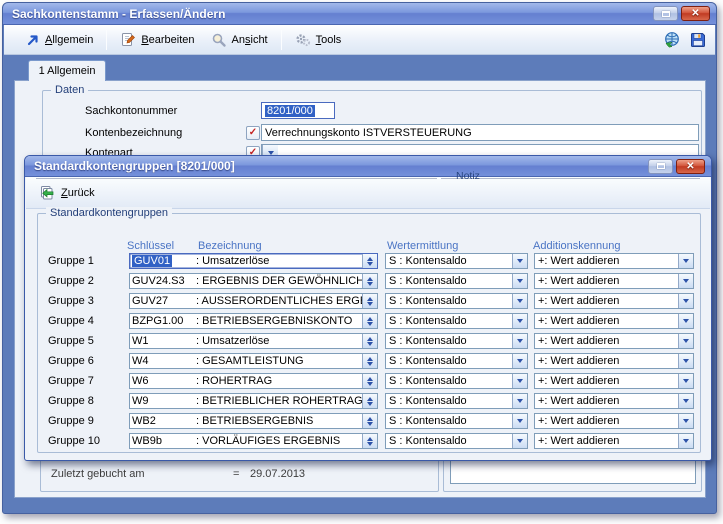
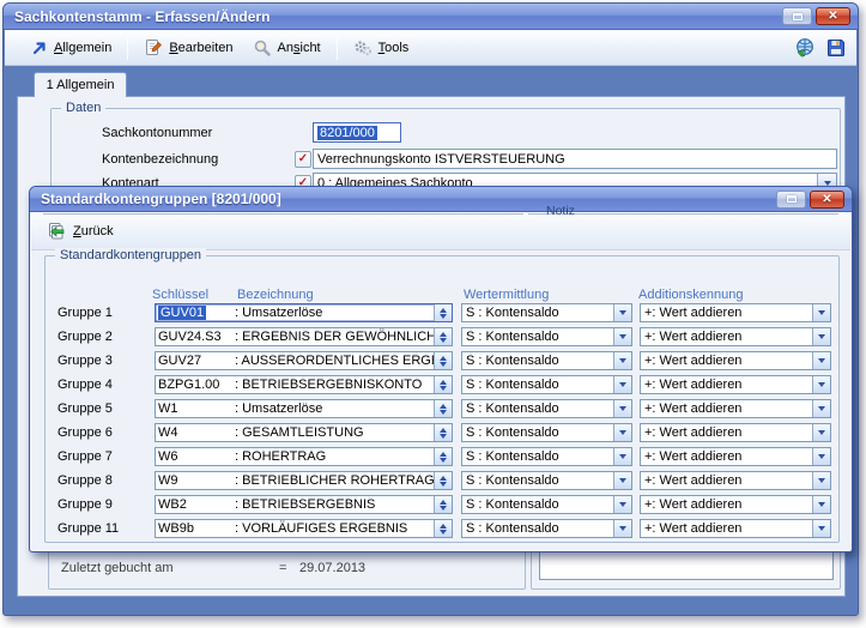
  Sachkontenstamm - Erfassen/Ändern
  Allgemein
  Bearbeiten
  Ansicht
  Tools
  1 Allgemein
  Daten
  Sachkontonummer
  8201/000
  Kontenbezeichnung
  Verrechnungskonto ISTVERSTEUERUNG
  Kontenart
+ 0 : Allgemeines Sachkonto
  Zuletzt gebucht am
  =
  29.07.2013
  Standardkontengruppen [8201/000]
  Zurück
  Standardkontengruppen
  Schlüssel
  Bezeichnung
  Wertermittlung
  Additionskennung
  Gruppe 1
  GUV01
  : Umsatzerlöse
  S : Kontensaldo
  +: Wert addieren
  Gruppe 2
  GUV24.S3
  : ERGEBNIS DER GEWÖHNLICH
  S : Kontensaldo
  +: Wert addieren
  Gruppe 3
  GUV27
  : AUSSERORDENTLICHES ERG
  S : Kontensaldo
  +: Wert addieren
  Gruppe 4
  BZPG1.00
  : BETRIEBSERGEBNISKONTO
  S : Kontensaldo
  +: Wert addieren
  Gruppe 5
  W1
  : Umsatzerlöse
  S : Kontensaldo
  +: Wert addieren
  Gruppe 6
  W4
  : GESAMTLEISTUNG
  S : Kontensaldo
  +: Wert addieren
  Gruppe 7
  W6
  : ROHERTRAG
  S : Kontensaldo
  +: Wert addieren
  Gruppe 8
  W9
  : BETRIEBLICHER ROHERTRAG
  S : Kontensaldo
  +: Wert addieren
  Gruppe 9
  WB2
  : BETRIEBSERGEBNIS
  S : Kontensaldo
  +: Wert addieren
- Gruppe 10
+ Gruppe 11
  WB9b
  : VORLÄUFIGES ERGEBNIS
  S : Kontensaldo
  +: Wert addieren
  Notiz
